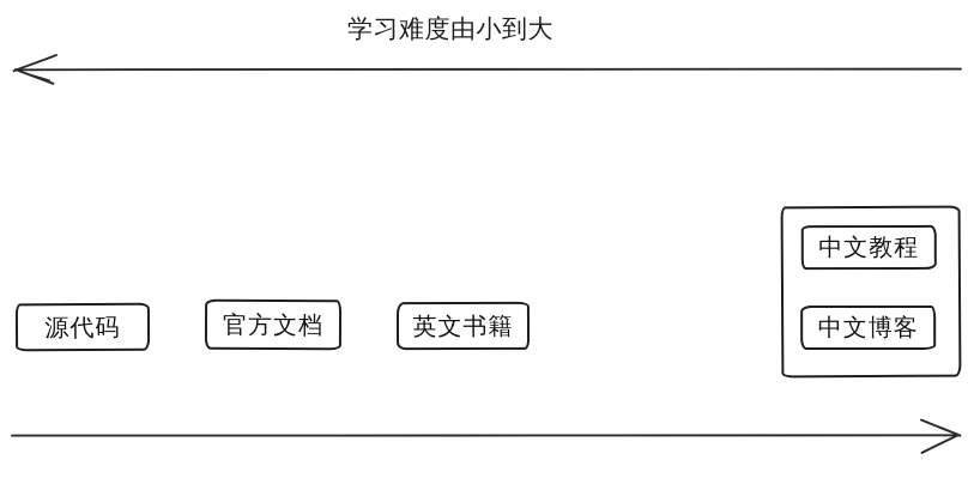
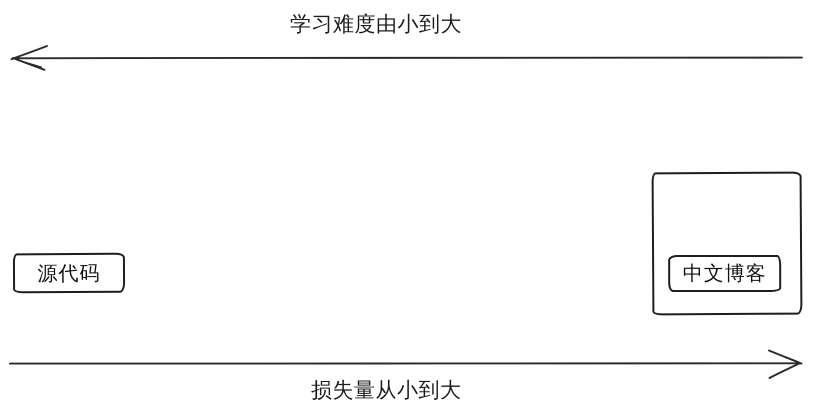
  学习难度由小到大
  源代码
- 官方文档
- 英文书籍
- 中文教程
  中文博客
+ 损失量从小到大
